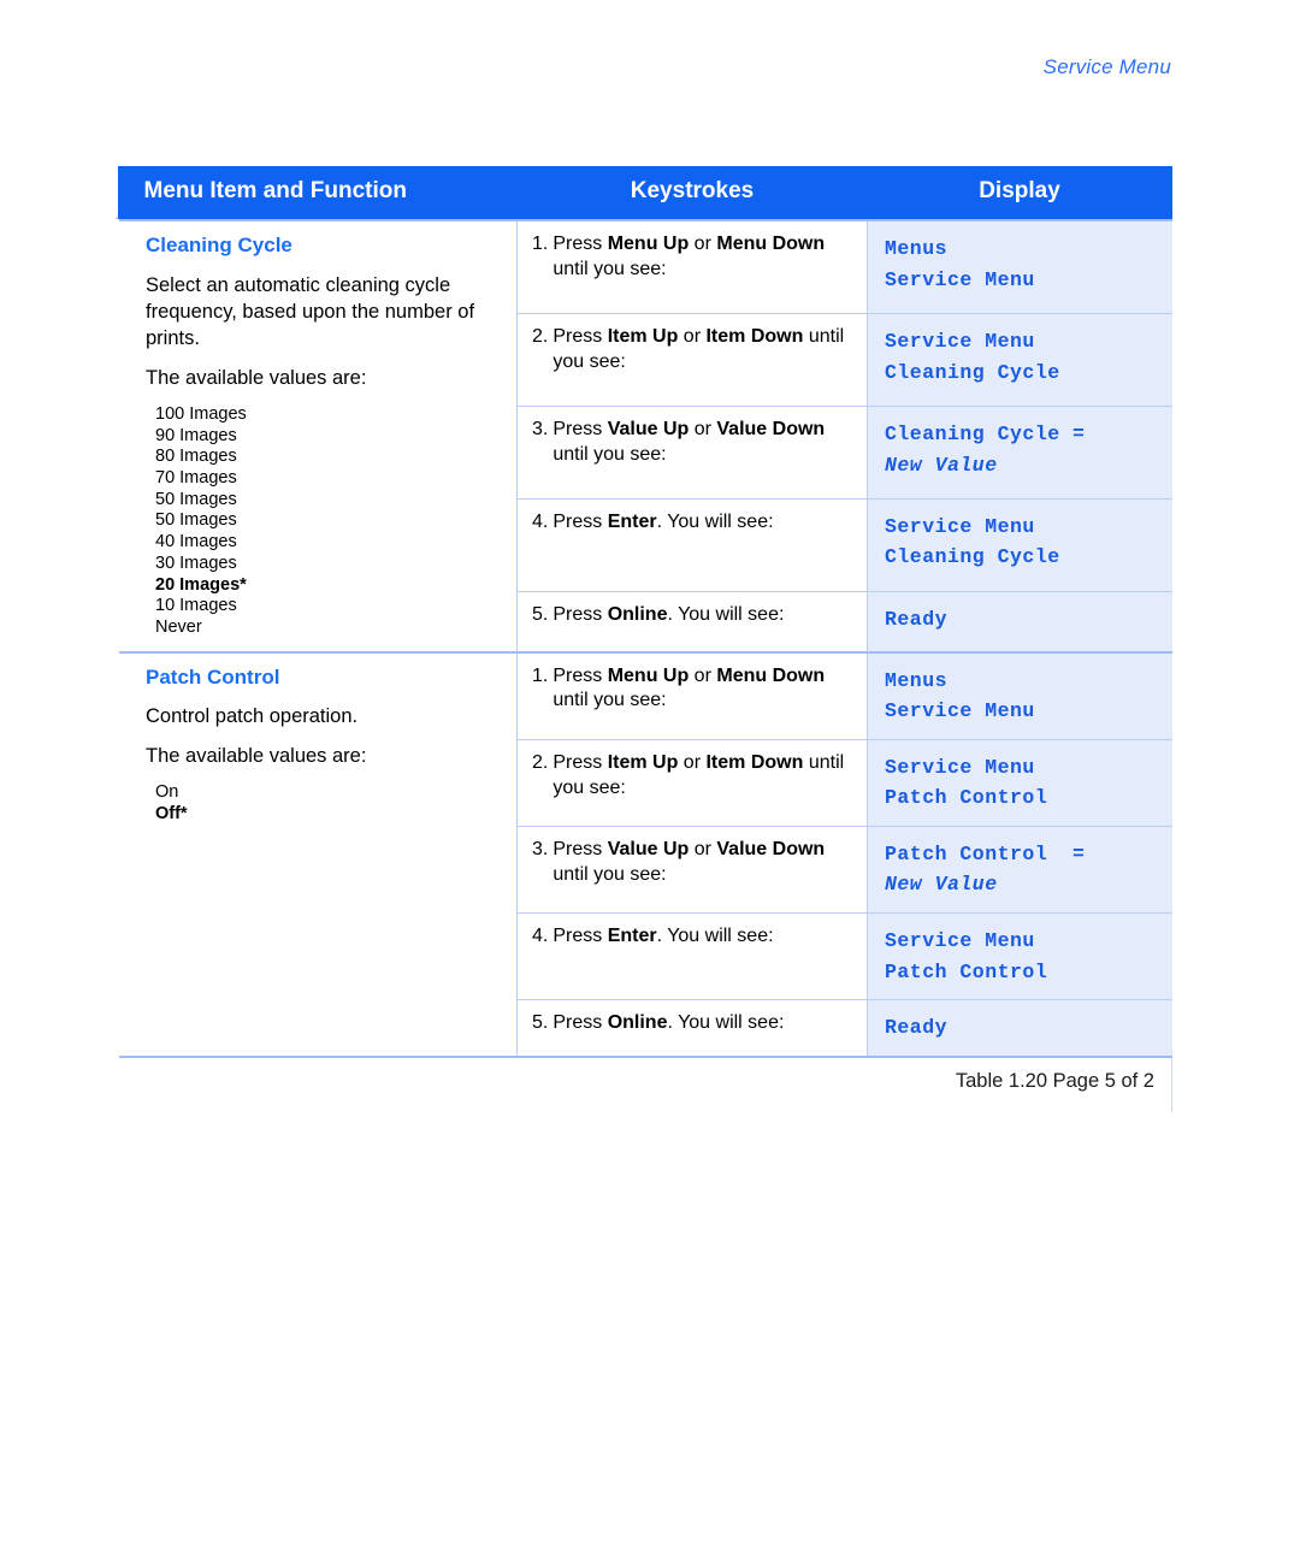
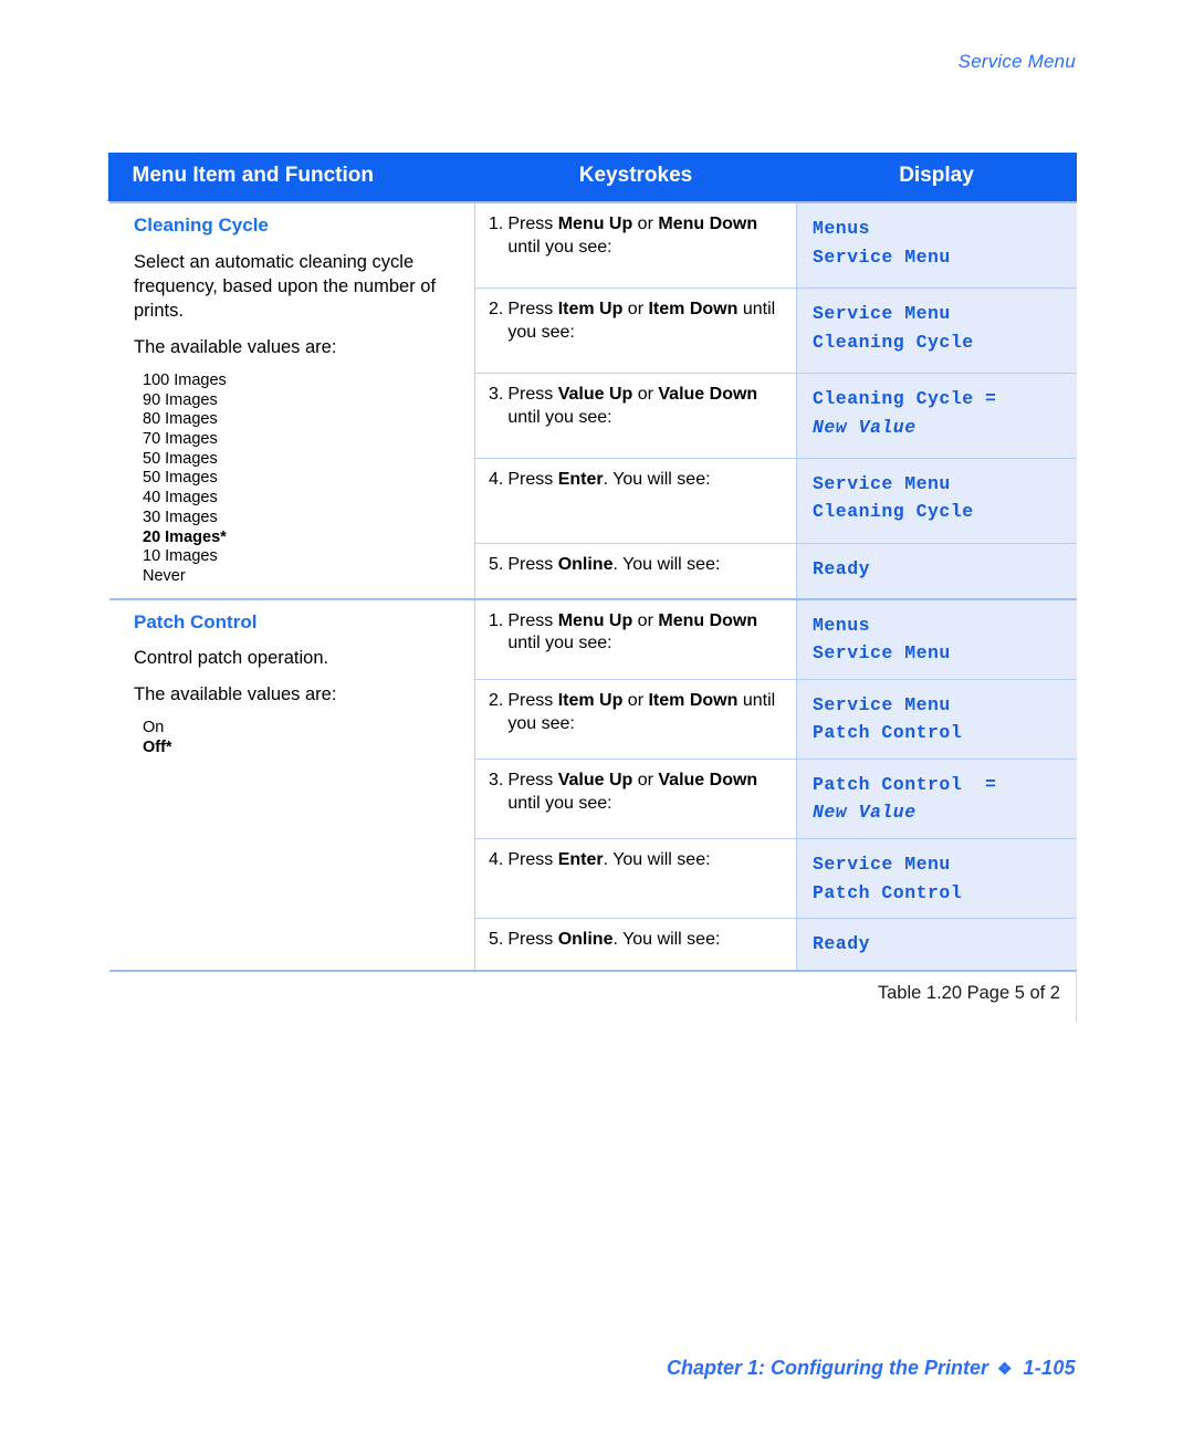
  Service Menu
  Menu Item and Function	Keystrokes	Display
  Cleaning CycleSelect an automatic cleaning cycle frequency, based upon the number of prints.The available values are:100 Images90 Images80 Images70 Images50 Images50 Images40 Images30 Images20 Images*10 ImagesNever	1. Press Menu Up or Menu Down until you see:	Menus Service Menu
  2. Press Item Up or Item Down until you see:	Service Menu Cleaning Cycle
  3. Press Value Up or Value Down until you see:	Cleaning Cycle = New Value
  4. Press Enter. You will see:	Service Menu Cleaning Cycle
  5. Press Online. You will see:	Ready
  Patch ControlControl patch operation.The available values are:OnOff*	1. Press Menu Up or Menu Down until you see:	Menus Service Menu
  2. Press Item Up or Item Down until you see:	Service Menu Patch Control
  3. Press Value Up or Value Down until you see:	Patch Control = New Value
  4. Press Enter. You will see:	Service Menu Patch Control
  5. Press Online. You will see:	Ready
  Table 1.20 Page 5 of 2
+ Chapter 1: Configuring the Printer ❖ 1-105
